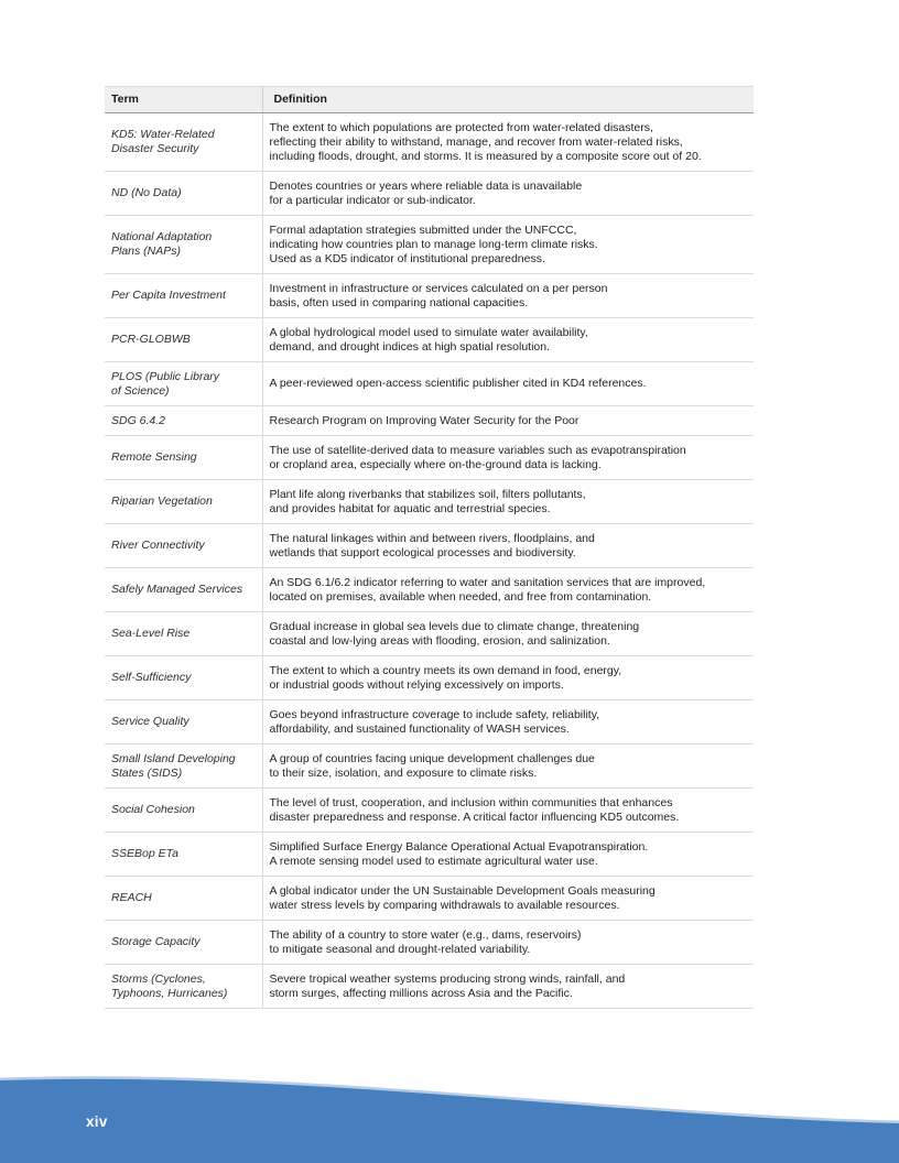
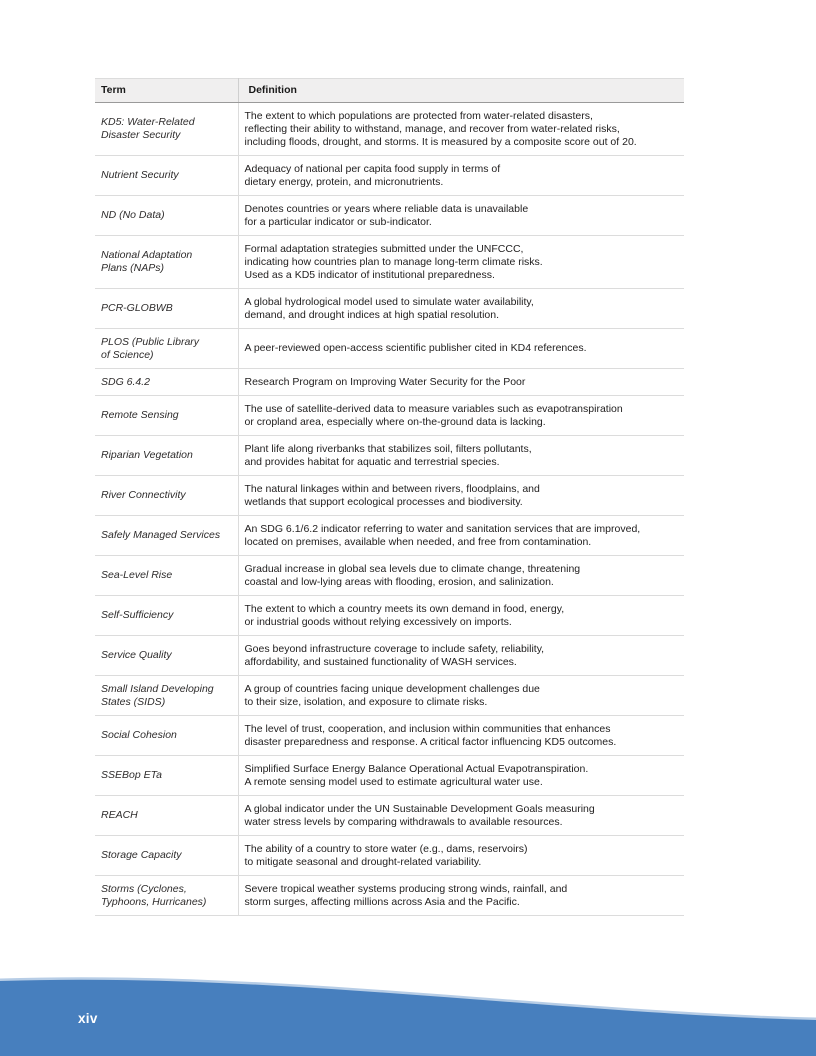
  Term	Definition
  KD5: Water-Related Disaster Security	The extent to which populations are protected from water-related disasters, reflecting their ability to withstand, manage, and recover from water-related risks, including floods, drought, and storms. It is measured by a composite score out of 20.
+ Nutrient Security	Adequacy of national per capita food supply in terms of dietary energy, protein, and micronutrients.
  ND (No Data)	Denotes countries or years where reliable data is unavailable for a particular indicator or sub-indicator.
  National Adaptation Plans (NAPs)	Formal adaptation strategies submitted under the UNFCCC, indicating how countries plan to manage long-term climate risks. Used as a KD5 indicator of institutional preparedness.
- Per Capita Investment	Investment in infrastructure or services calculated on a per person basis, often used in comparing national capacities.
  PCR-GLOBWB	A global hydrological model used to simulate water availability, demand, and drought indices at high spatial resolution.
  PLOS (Public Library of Science)	A peer-reviewed open-access scientific publisher cited in KD4 references.
  SDG 6.4.2	Research Program on Improving Water Security for the Poor
  Remote Sensing	The use of satellite-derived data to measure variables such as evapotranspiration or cropland area, especially where on-the-ground data is lacking.
  Riparian Vegetation	Plant life along riverbanks that stabilizes soil, filters pollutants, and provides habitat for aquatic and terrestrial species.
  River Connectivity	The natural linkages within and between rivers, floodplains, and wetlands that support ecological processes and biodiversity.
  Safely Managed Services	An SDG 6.1/6.2 indicator referring to water and sanitation services that are improved, located on premises, available when needed, and free from contamination.
  Sea-Level Rise	Gradual increase in global sea levels due to climate change, threatening coastal and low-lying areas with flooding, erosion, and salinization.
  Self-Sufficiency	The extent to which a country meets its own demand in food, energy, or industrial goods without relying excessively on imports.
  Service Quality	Goes beyond infrastructure coverage to include safety, reliability, affordability, and sustained functionality of WASH services.
  Small Island Developing States (SIDS)	A group of countries facing unique development challenges due to their size, isolation, and exposure to climate risks.
  Social Cohesion	The level of trust, cooperation, and inclusion within communities that enhances disaster preparedness and response. A critical factor influencing KD5 outcomes.
  SSEBop ETa	Simplified Surface Energy Balance Operational Actual Evapotranspiration. A remote sensing model used to estimate agricultural water use.
  REACH	A global indicator under the UN Sustainable Development Goals measuring water stress levels by comparing withdrawals to available resources.
  Storage Capacity	The ability of a country to store water (e.g., dams, reservoirs) to mitigate seasonal and drought-related variability.
  Storms (Cyclones, Typhoons, Hurricanes)	Severe tropical weather systems producing strong winds, rainfall, and storm surges, affecting millions across Asia and the Pacific.
  xiv
